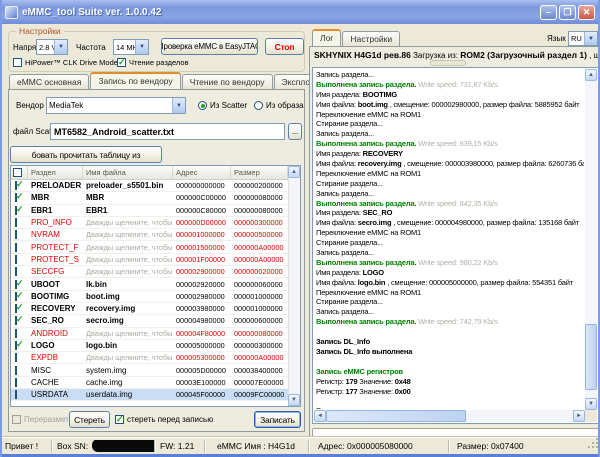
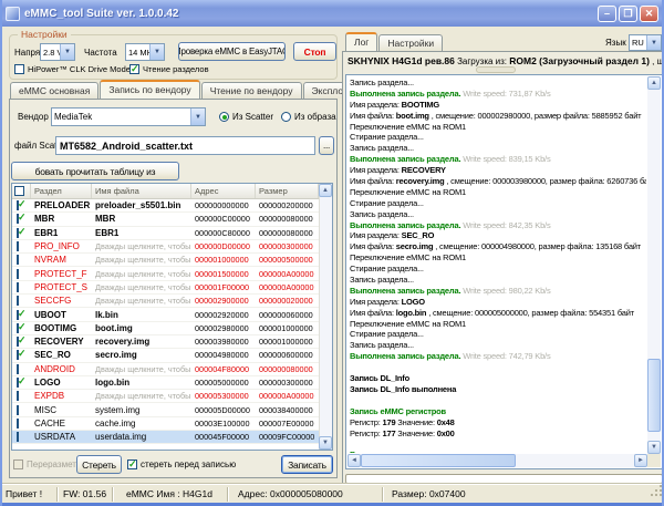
  eMMC_tool Suite ver. 1.0.0.42
  –
  ❐
  ✕
  Настройки
  Напря
  2.8
  Частота
  Проверка eMMC в EasyJTA
  Стоп
  HiPower™ CLK Drive Mode
  Чтение разделов
  eMMC основная
  Запись по вендору
  Чтение по вендору
  Вендор
  MediaTek
  Из Scatter
  Из образа
  MT6582_Android_scatter.txt
  ...
  бовать прочитать таблицу из
  Раздел
  Имя файла
  Адрес
  Размер
  PRELOADER
  preloader_s5501.bin
  000000000000
  000000200000
  MBR
  MBR
  000000C00000
  000000080000
  EBR1
  EBR1
  000000C80000
  000000080000
  PRO_INFO
  Дважды щелкните, чтобы
  000000D00000
  000000300000
  NVRAM
  Дважды щелкните, чтобы
  000001000000
  000000500000
  PROTECT_F
  Дважды щелкните, чтобы
  000001500000
  000000A00000
  PROTECT_S
  Дважды щелкните, чтобы
  000001F00000
  000000A00000
  SECCFG
  Дважды щелкните, чтобы
  000002900000
  000000020000
  UBOOT
  lk.bin
  000002920000
  000000060000
  BOOTIMG
  boot.img
  000002980000
  000001000000
  RECOVERY
  recovery.img
  000003980000
  000001000000
  SEC_RO
  secro.img
  000004980000
  000000600000
  ANDROID
  Дважды щелкните, чтобы
  000004F80000
  000000080000
  LOGO
  logo.bin
  000005000000
  000000300000
  EXPDB
  Дважды щелкните, чтобы
  000005300000
  000000A00000
  MISC
  system.img
  000005D00000
  000038400000
  CACHE
  cache.img
  00003E100000
  000007E00000
  USRDATA
  userdata.img
  000045F00000
  00009FC00000
  Переразмет
  Стереть
  стереть перед записью
  Записать
  Лог
  Настройки
  Язык
  RU
  SKHYNIX H4G1d рев.86 Загрузка из: ROM2 (Загрузочный раздел 1) , ш
  Запись раздела...
  Выполнена запись раздела. Write speed: 731,87 Kb/s
  Имя раздела: BOOTIMG
  Имя файла: boot.img , смещение: 000002980000, размер файла: 5885952 байт
  Переключение eMMC на ROM1
  Стирание раздела...
  Запись раздела...
  Выполнена запись раздела. Write speed: 839,15 Kb/s
  Имя раздела: RECOVERY
  Имя файла: recovery.img , смещение: 000003980000, размер файла: 6260736 ба
  Переключение eMMC на ROM1
  Стирание раздела...
  Запись раздела...
  Выполнена запись раздела. Write speed: 842,35 Kb/s
  Имя раздела: SEC_RO
  Имя файла: secro.img , смещение: 000004980000, размер файла: 135168 байт
  Переключение eMMC на ROM1
  Стирание раздела...
  Запись раздела...
  Выполнена запись раздела. Write speed: 980,22 Kb/s
  Имя раздела: LOGO
  Имя файла: logo.bin , смещение: 000005000000, размер файла: 554351 байт
  Переключение eMMC на ROM1
  Стирание раздела...
  Запись раздела...
  Выполнена запись раздела. Write speed: 742,79 Kb/s
  Запись DL_Info
  Запись DL_Info выполнена
  Запись eMMC регистров
  Регистр: 179 Значение: 0x48
  Регистр: 177 Значение: 0x00
  Привет !
- Box SN:
- FW: 1.21
+ FW: 01.56
  eMMC Имя : H4G1d
  Адрес: 0x000005080000
  Размер: 0x07400
